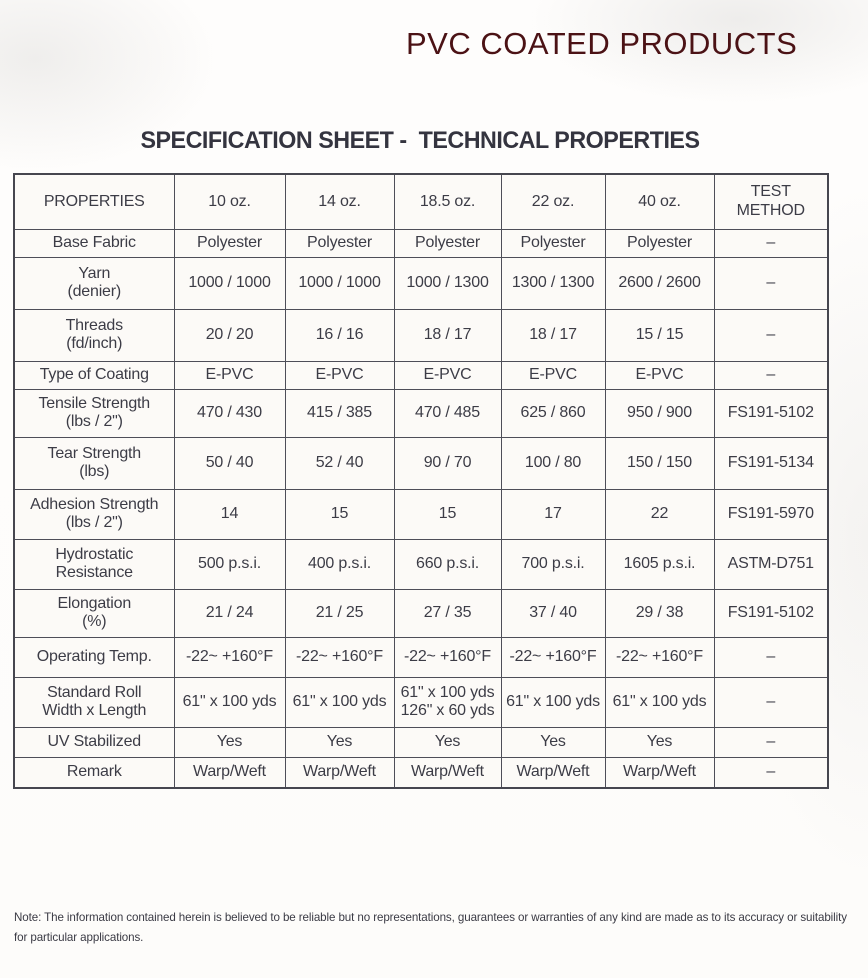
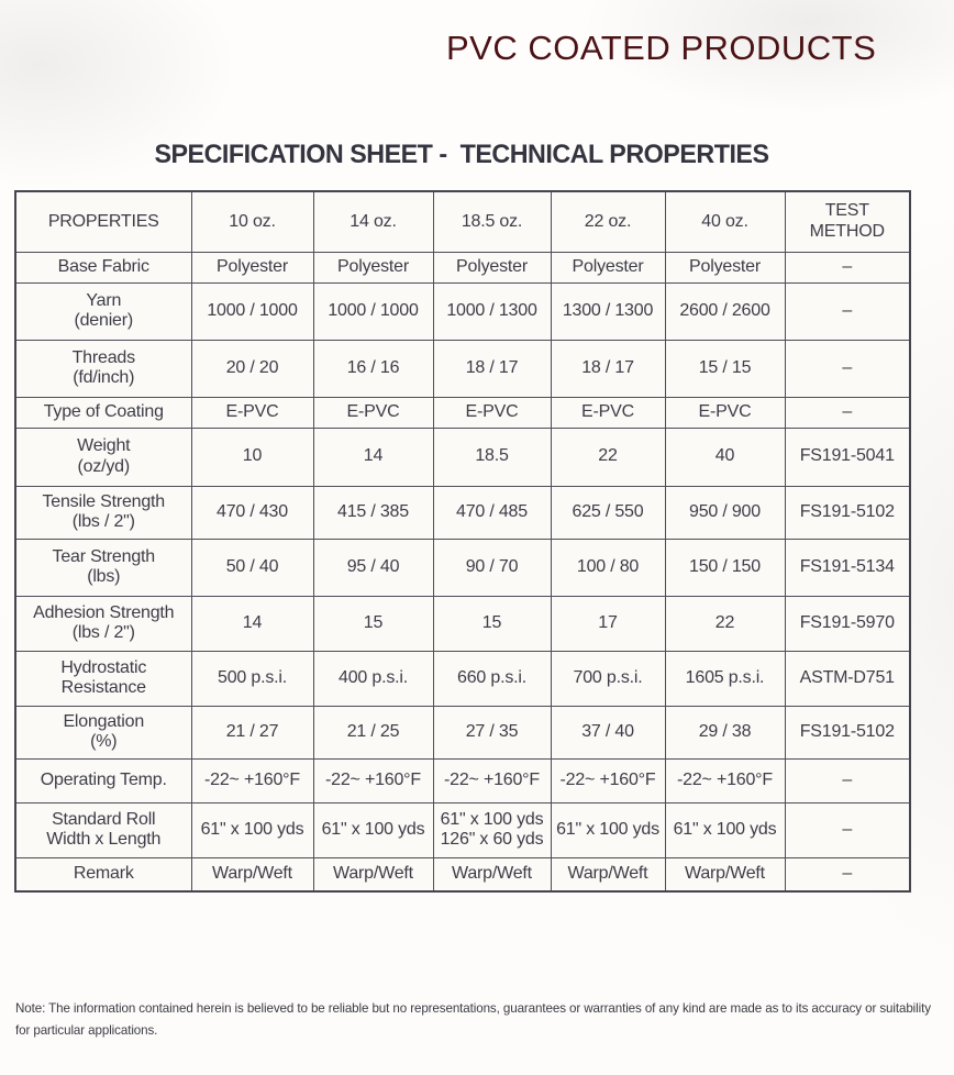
  PVC COATED PRODUCTS
  SPECIFICATION SHEET - TECHNICAL PROPERTIES
  PROPERTIES	10 oz.	14 oz.	18.5 oz.	22 oz.	40 oz.	TEST METHOD
  Base Fabric	Polyester	Polyester	Polyester	Polyester	Polyester	–
  Yarn (denier)	1000 / 1000	1000 / 1000	1000 / 1300	1300 / 1300	2600 / 2600	–
  Threads (fd/inch)	20 / 20	16 / 16	18 / 17	18 / 17	15 / 15	–
  Type of Coating	E-PVC	E-PVC	E-PVC	E-PVC	E-PVC	–
+ Weight (oz/yd)	10	14	18.5	22	40	FS191-5041
- Tensile Strength (lbs / 2")	470 / 430	415 / 385	470 / 485	625 / 860	950 / 900	FS191-5102
+ Tensile Strength (lbs / 2")	470 / 430	415 / 385	470 / 485	625 / 550	950 / 900	FS191-5102
- Tear Strength (lbs)	50 / 40	52 / 40	90 / 70	100 / 80	150 / 150	FS191-5134
+ Tear Strength (lbs)	50 / 40	95 / 40	90 / 70	100 / 80	150 / 150	FS191-5134
  Adhesion Strength (lbs / 2")	14	15	15	17	22	FS191-5970
  Hydrostatic Resistance	500 p.s.i.	400 p.s.i.	660 p.s.i.	700 p.s.i.	1605 p.s.i.	ASTM-D751
- Elongation (%)	21 / 24	21 / 25	27 / 35	37 / 40	29 / 38	FS191-5102
+ Elongation (%)	21 / 27	21 / 25	27 / 35	37 / 40	29 / 38	FS191-5102
  Operating Temp.	-22~ +160°F	-22~ +160°F	-22~ +160°F	-22~ +160°F	-22~ +160°F	–
  Standard Roll Width x Length	61" x 100 yds	61" x 100 yds	61" x 100 yds 126" x 60 yds	61" x 100 yds	61" x 100 yds	–
- UV Stabilized	Yes	Yes	Yes	Yes	Yes	–
  Remark	Warp/Weft	Warp/Weft	Warp/Weft	Warp/Weft	Warp/Weft	–
  Note: The information contained herein is believed to be reliable but no representations, guarantees or warranties of any kind are made as to its accuracy or suitability for particular applications.
